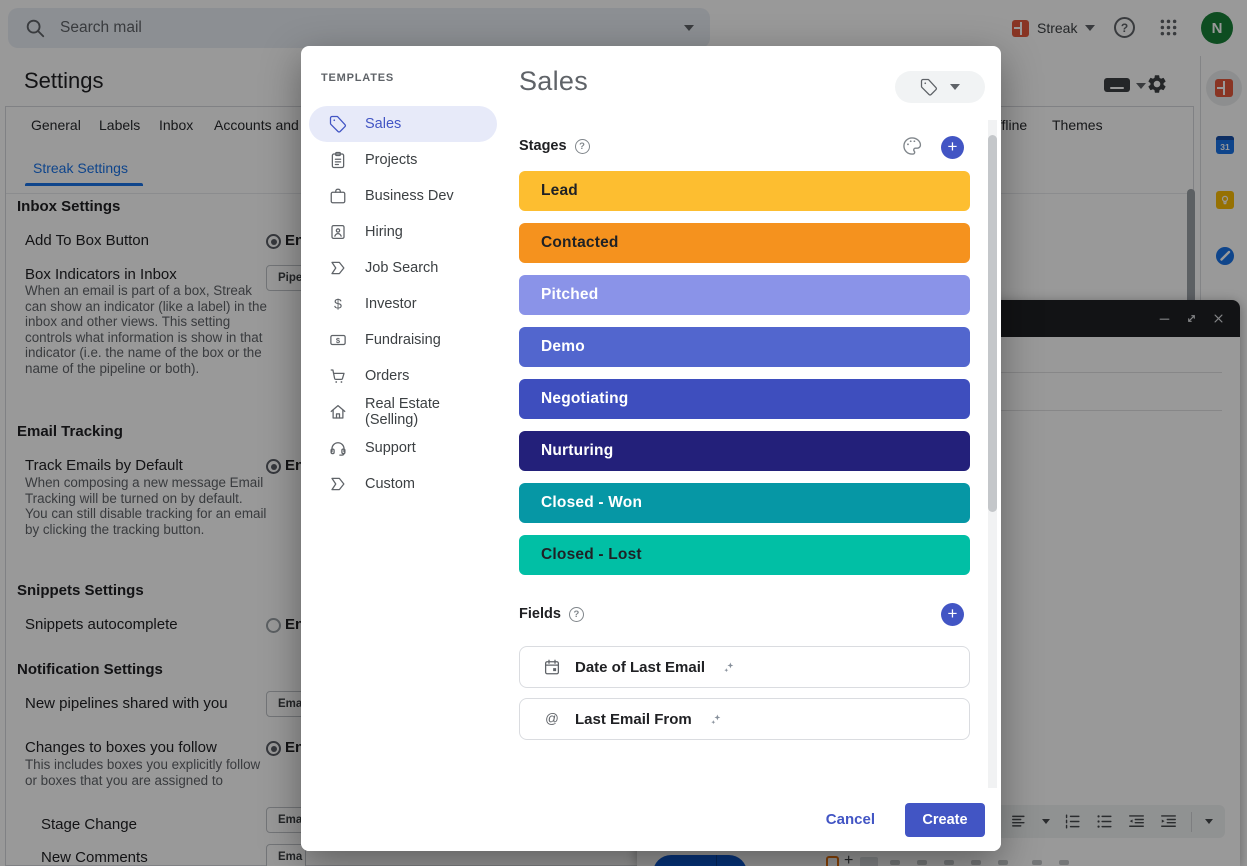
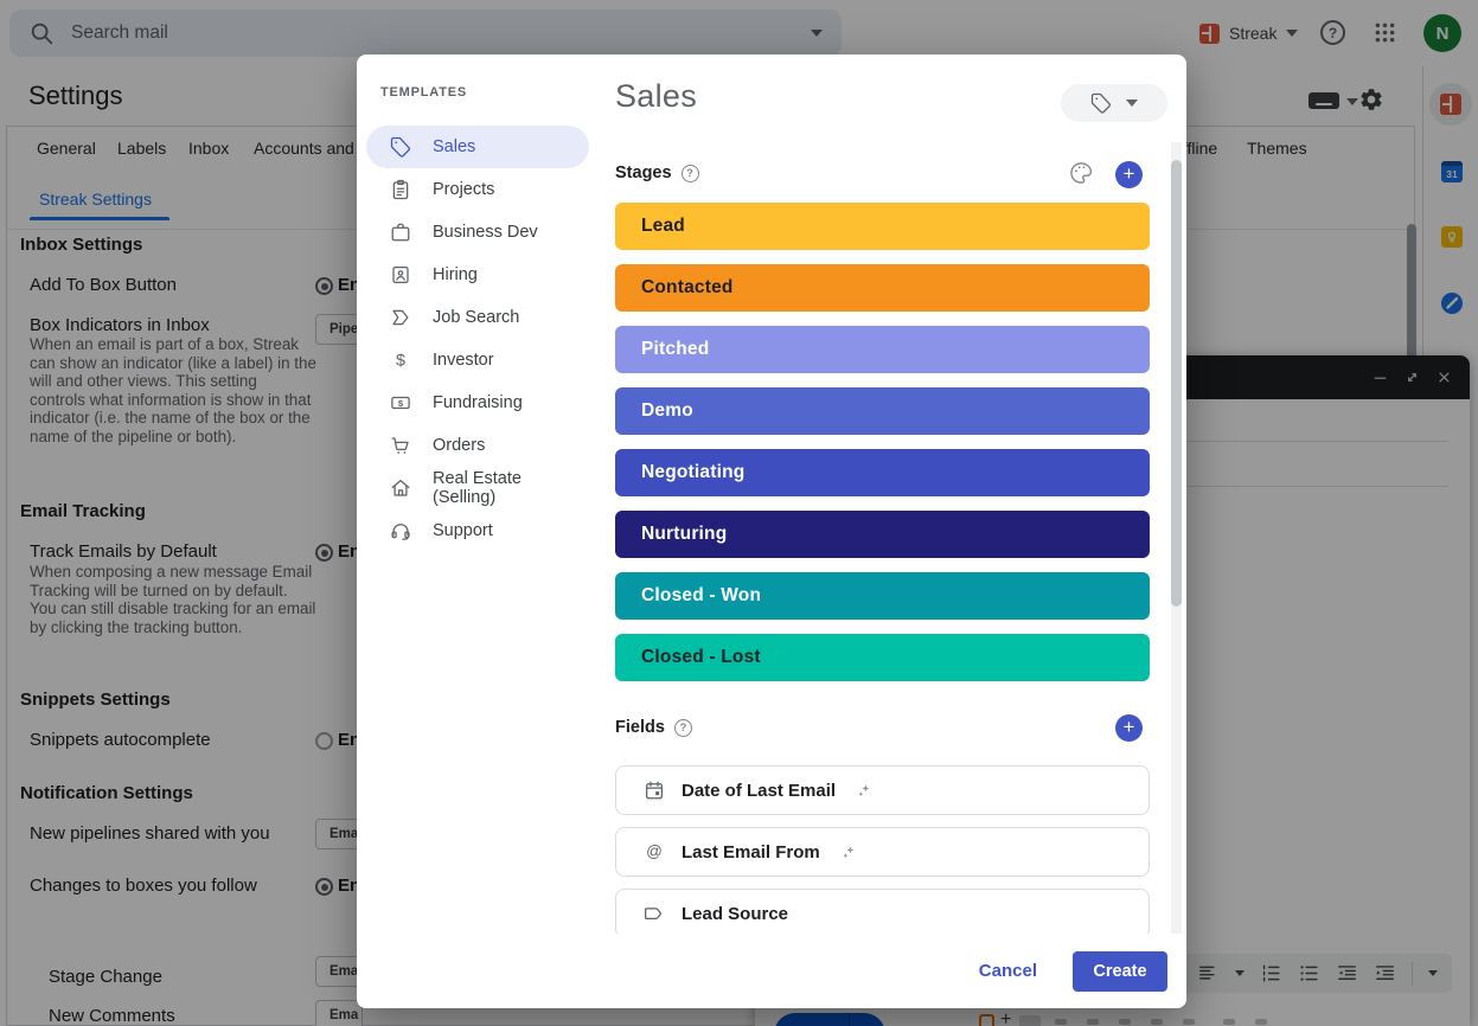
  Search mail
  Streak
  N
  Settings
  General
  Labels
  Inbox
  Accounts and
  fline
  Themes
  Streak Settings
  Inbox Settings
  Add To Box Button
  En
  Box Indicators in Inbox
- When an email is part of a box, Streak can show an indicator (like a label) in the inbox and other views. This setting controls what information is show in that indicator (i.e. the name of the box or the name of the pipeline or both).
+ When an email is part of a box, Streak can show an indicator (like a label) in the will and other views. This setting controls what information is show in that indicator (i.e. the name of the box or the name of the pipeline or both).
  Pipe
  Email Tracking
  Track Emails by Default
  En
  When composing a new message Email Tracking will be turned on by default. You can still disable tracking for an email by clicking the tracking button.
  Snippets Settings
  Snippets autocomplete
  En
  Notification Settings
  New pipelines shared with you
  Ema
  Changes to boxes you follow
  En
- This includes boxes you explicitly follow or boxes that you are assigned to
  Stage Change
  Ema
  New Comments
  Ema
  31
  +
  TEMPLATES
  Sales
  Projects
  Business Dev
  Hiring
  Job Search
  $
  Investor
  $
  Fundraising
  Orders
  Real Estate (Selling)
  Support
- Custom
  Sales
  Stages
  Lead
  Contacted
  Pitched
  Demo
  Negotiating
  Nurturing
  Closed - Won
  Closed - Lost
  Fields
  Date of Last Email
  @
  Last Email From
+ Lead Source
  Cancel
  Create
